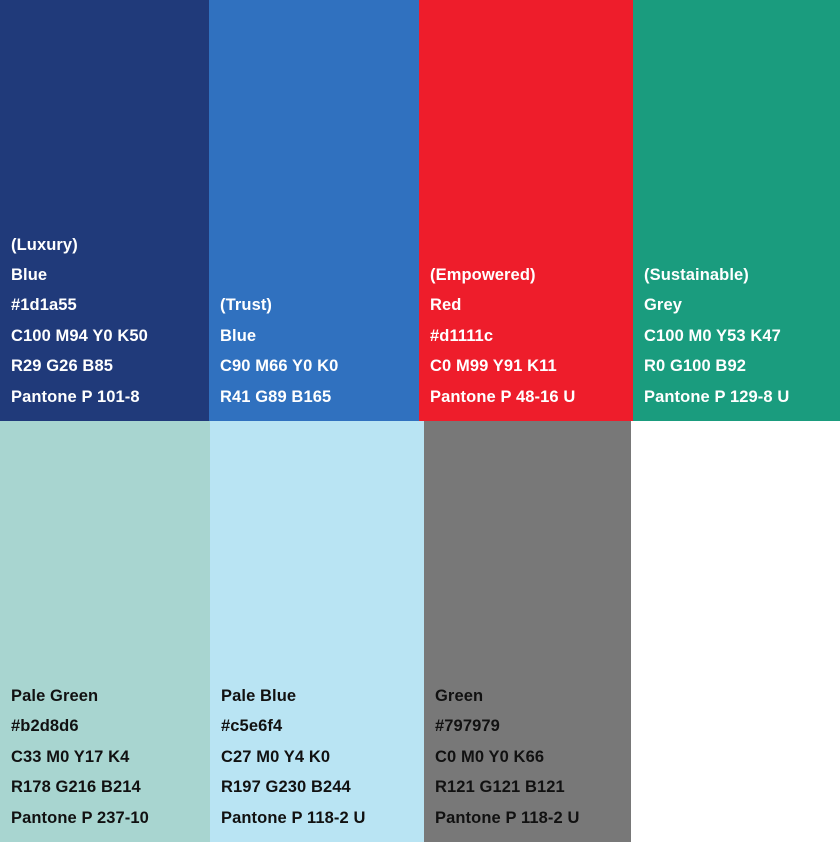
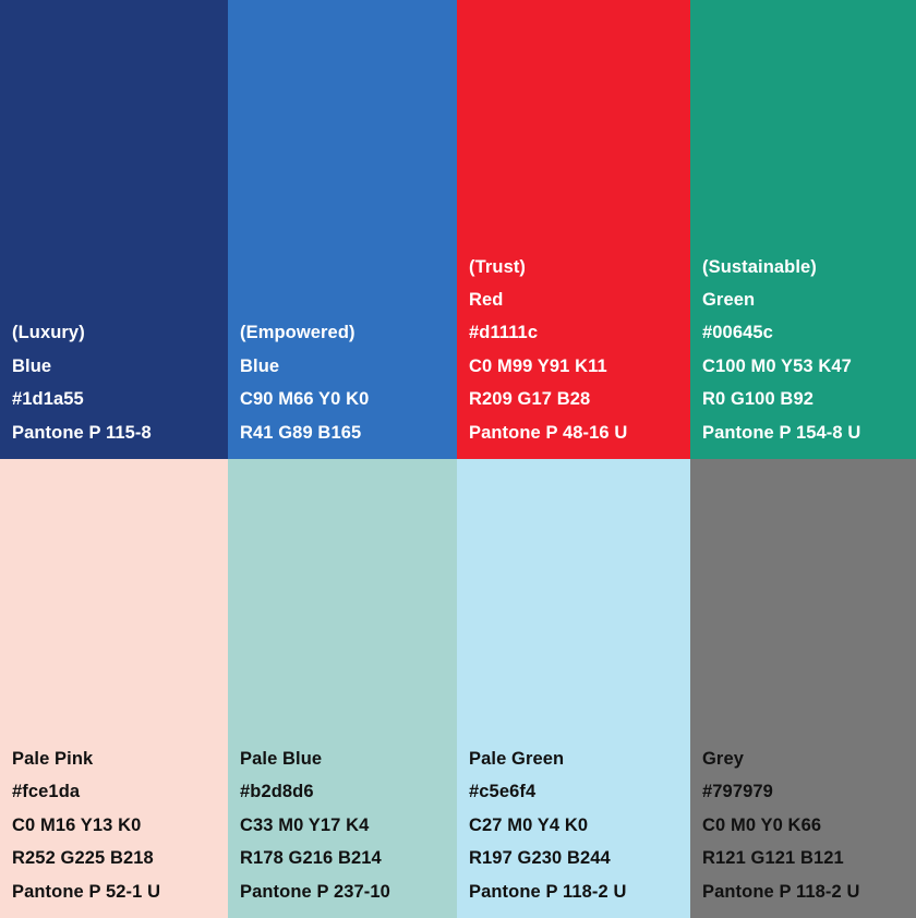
  (Luxury)
  Blue
  #1d1a55
- C100 M94 Y0 K50
- R29 G26 B85
- Pantone P 101-8
+ Pantone P 115-8
- (Trust)
+ (Empowered)
  Blue
  C90 M66 Y0 K0
  R41 G89 B165
- (Empowered)
+ (Trust)
  Red
  #d1111c
  C0 M99 Y91 K11
+ R209 G17 B28
  Pantone P 48-16 U
  (Sustainable)
- Grey
+ Green
+ #00645c
  C100 M0 Y53 K47
  R0 G100 B92
- Pantone P 129-8 U
+ Pantone P 154-8 U
+ Pale Pink
+ #fce1da
+ C0 M16 Y13 K0
+ R252 G225 B218
+ Pantone P 52-1 U
- Pale Green
+ Pale Blue
  #b2d8d6
  C33 M0 Y17 K4
  R178 G216 B214
  Pantone P 237-10
- Pale Blue
+ Pale Green
  #c5e6f4
  C27 M0 Y4 K0
  R197 G230 B244
  Pantone P 118-2 U
- Green
+ Grey
  #797979
  C0 M0 Y0 K66
  R121 G121 B121
  Pantone P 118-2 U
